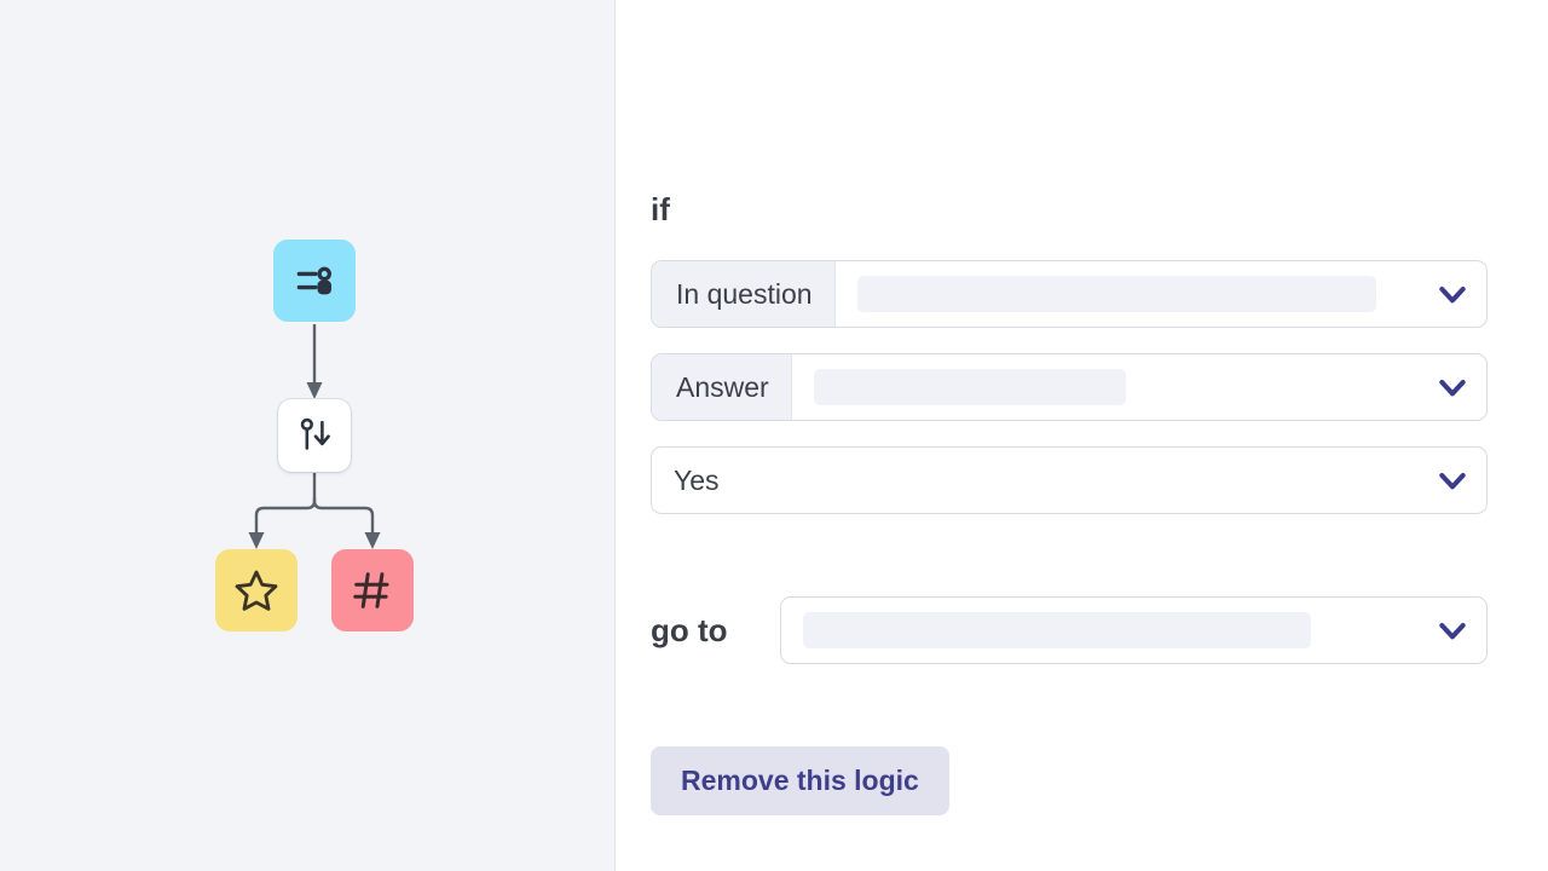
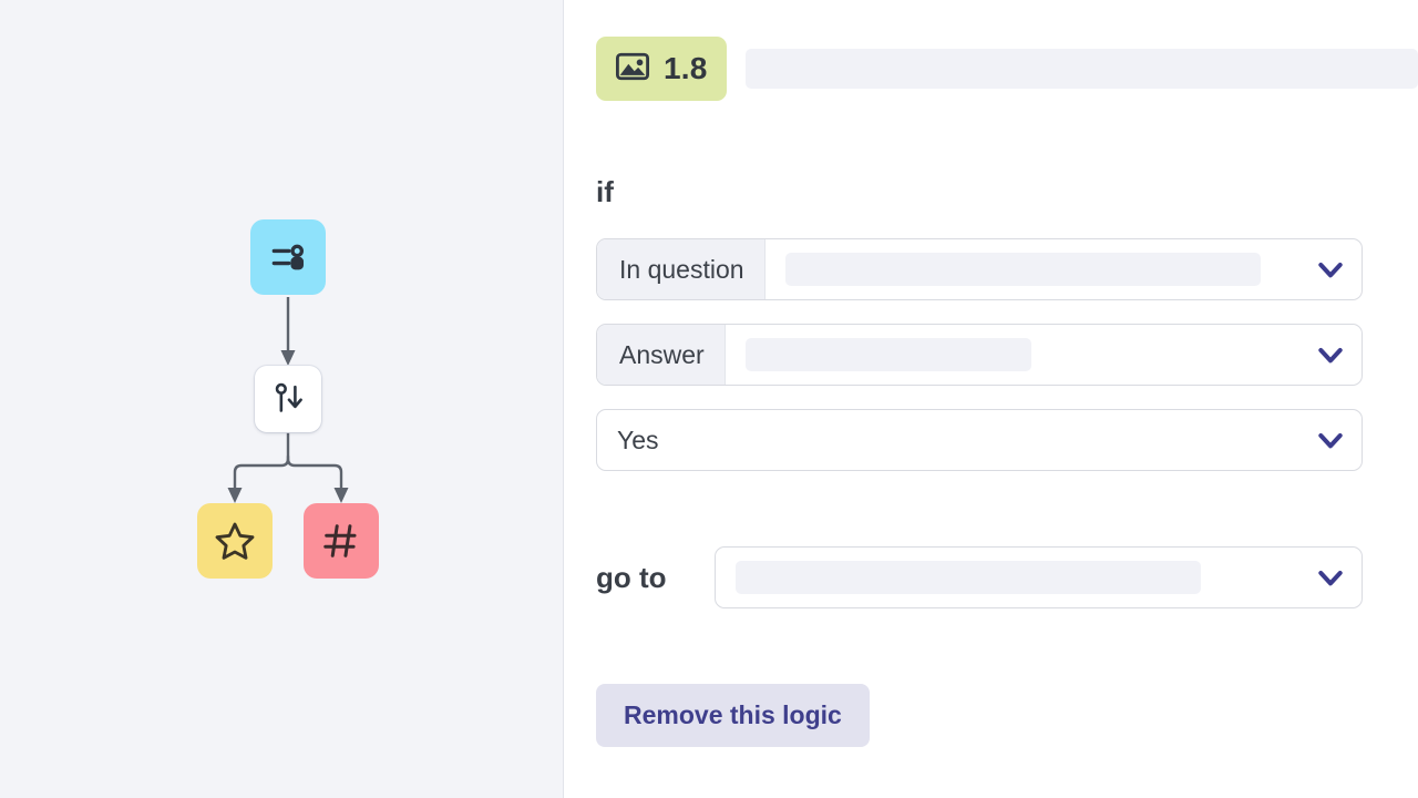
+ 1.8
  if
  In question
  Answer
  Yes
  go to
  Remove this logic
